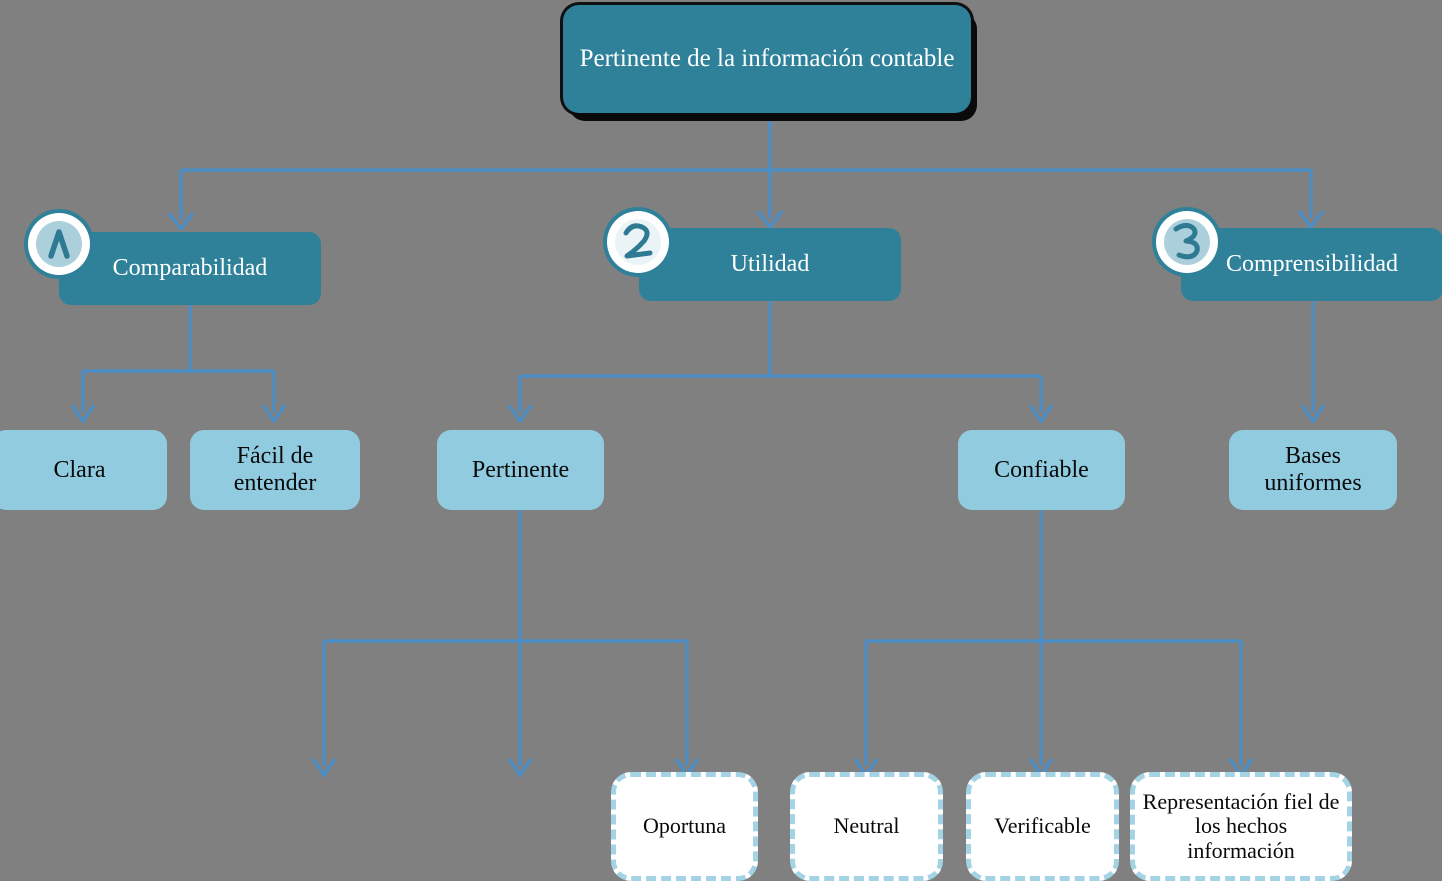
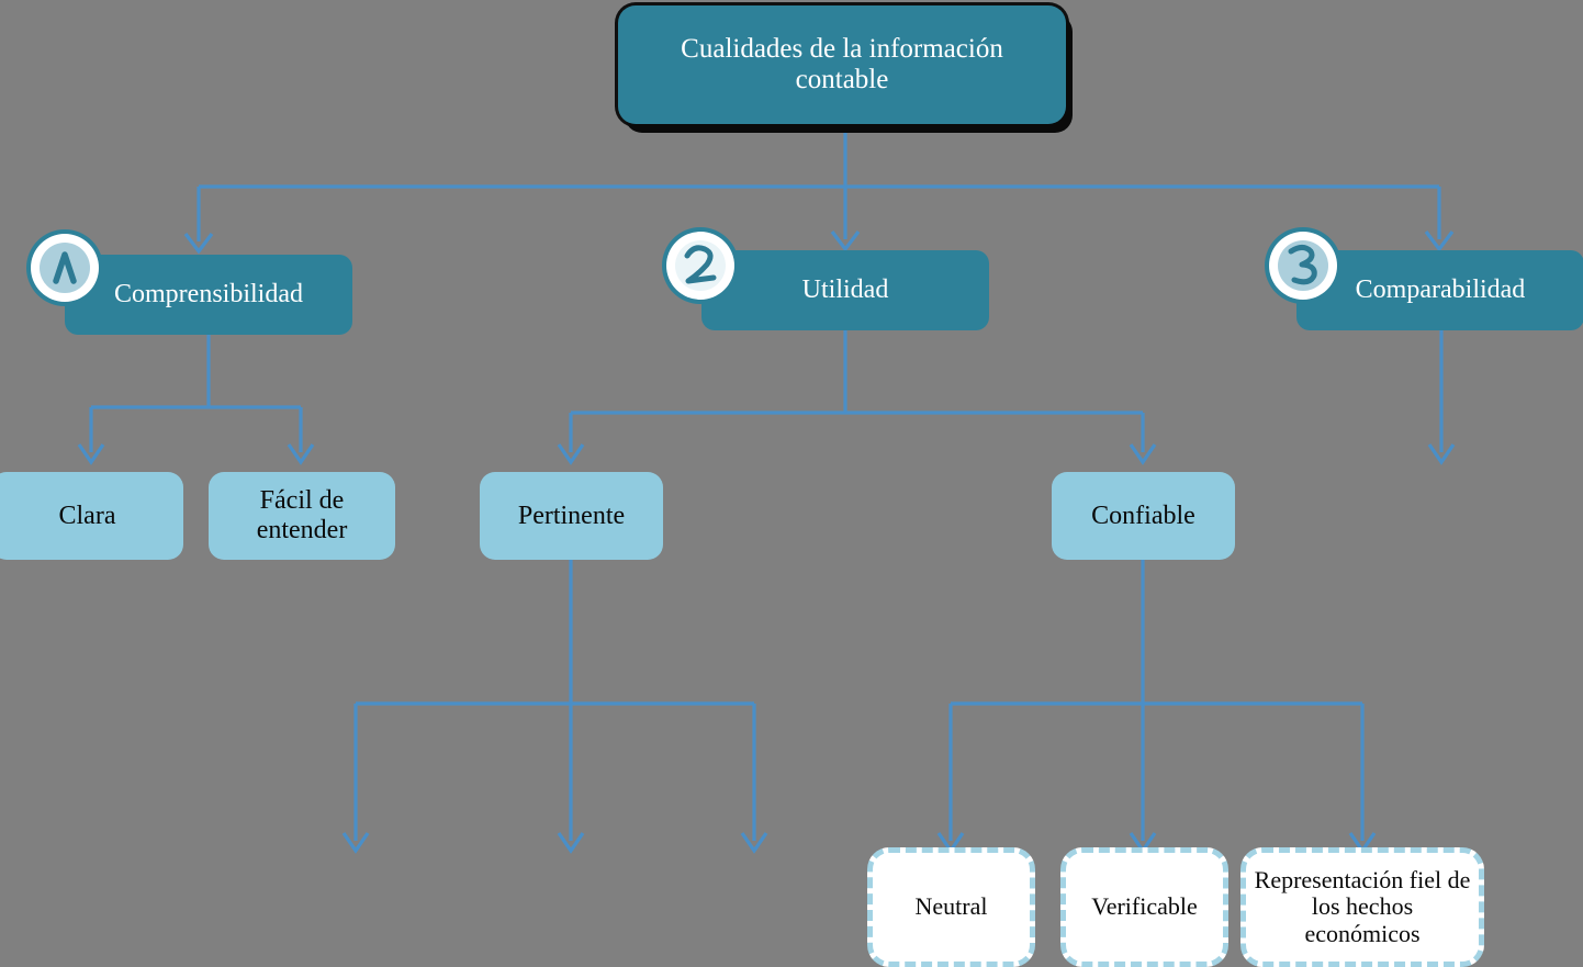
- Pertinente de la información contable
+ Cualidades de la información contable
- Comparabilidad
+ Comprensibilidad
  Utilidad
- Comprensibilidad
+ Comparabilidad
  Clara
  Fácil de entender
  Pertinente
  Confiable
- Bases uniformes
- Oportuna
  Neutral
  Verificable
- Representación fiel de los hechos información
+ Representación fiel de los hechos económicos
